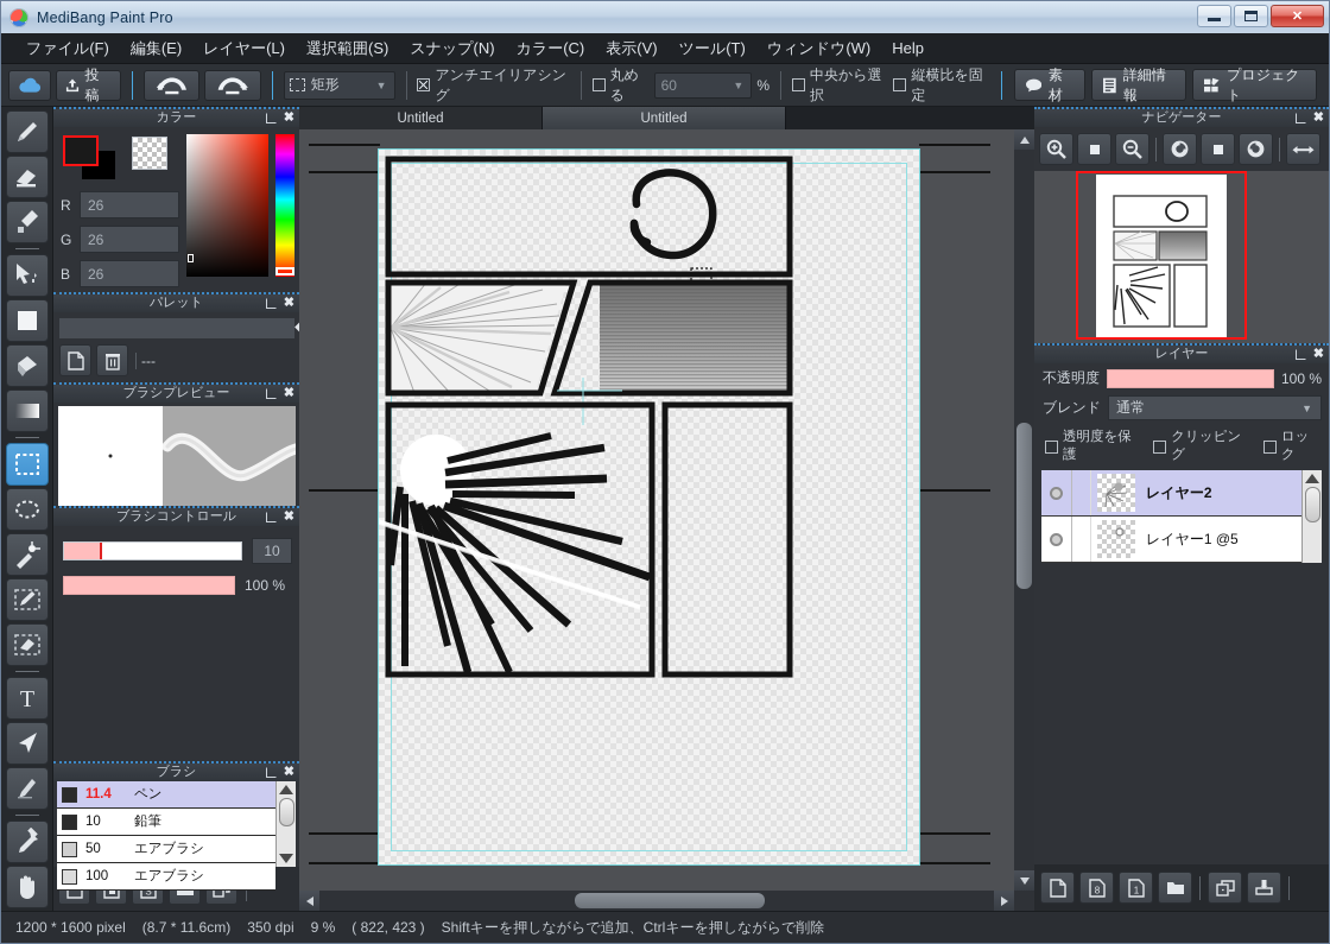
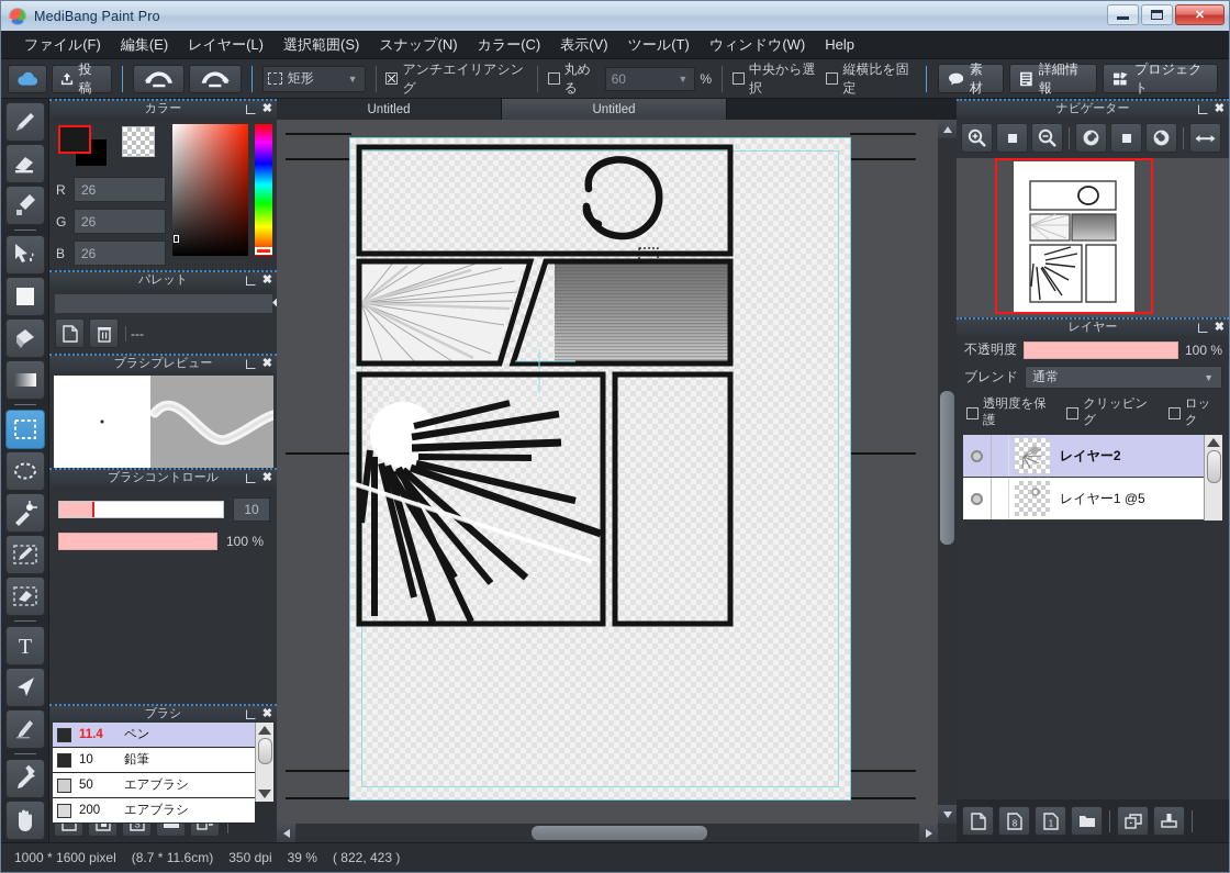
  MediBang Paint Pro
  ✕
  ファイル(F)
  編集(E)
  レイヤー(L)
  選択範囲(S)
  スナップ(N)
  カラー(C)
  表示(V)
  ツール(T)
  ウィンドウ(W)
  Help
  投稿
  矩形
  ▼
  アンチエイリアシング
  丸める
  60
  ▼
  %
  中央から選択
  縦横比を固定
  素材
  詳細情報
  プロジェクト
  T
  カラー
  ✖
  R
  26
  G
  26
  B
  26
  パレット
  ✖
  ---
  ブラシプレビュー
  ✖
  ブラシコントロール
  ✖
  10
  100 %
  ブラシ
  ✖
  11.4
  ペン
  10
  鉛筆
  50
  エアブラシ
- 100
+ 200
  エアブラシ
  S
  Untitled
  Untitled
  ナビゲーター
  ✖
  レイヤー
  ✖
  不透明度
  100 %
  ブレンド
  通常
  ▼
  透明度を保護
  クリッピング
  ロック
  レイヤー2
  レイヤー1 @5
  8
  1
- 1200 * 1600 pixel
+ 1000 * 1600 pixel
  (8.7 * 11.6cm)
  350 dpi
- 9 %
+ 39 %
  ( 822, 423 )
- Shiftキーを押しながらで追加、Ctrlキーを押しながらで削除
